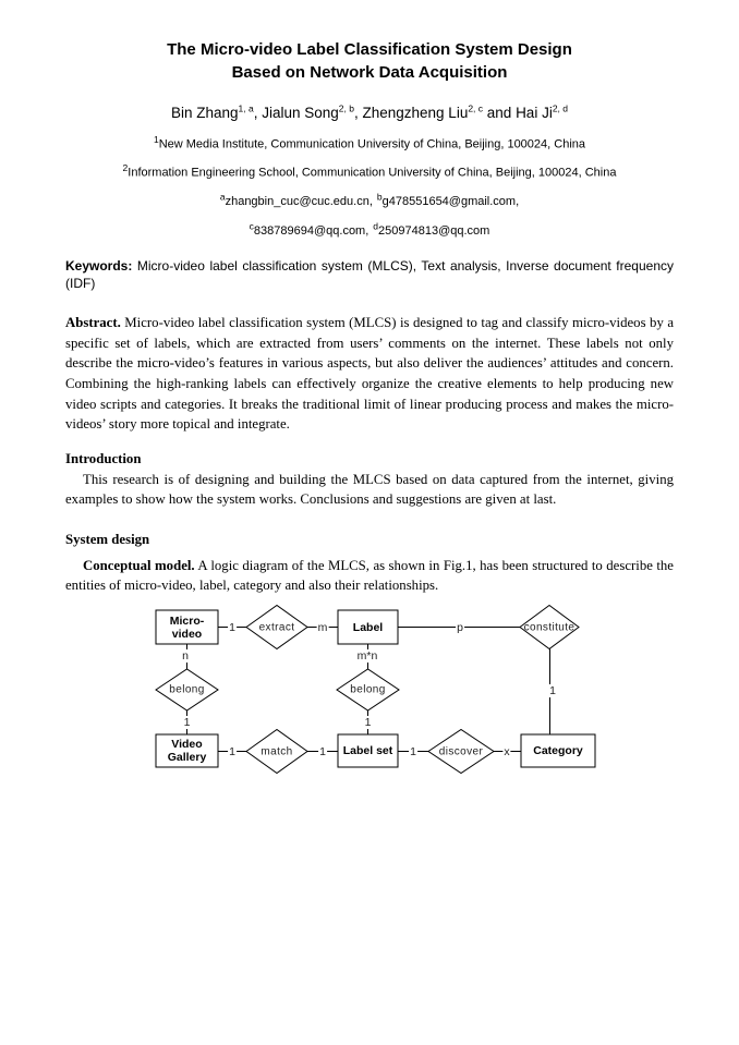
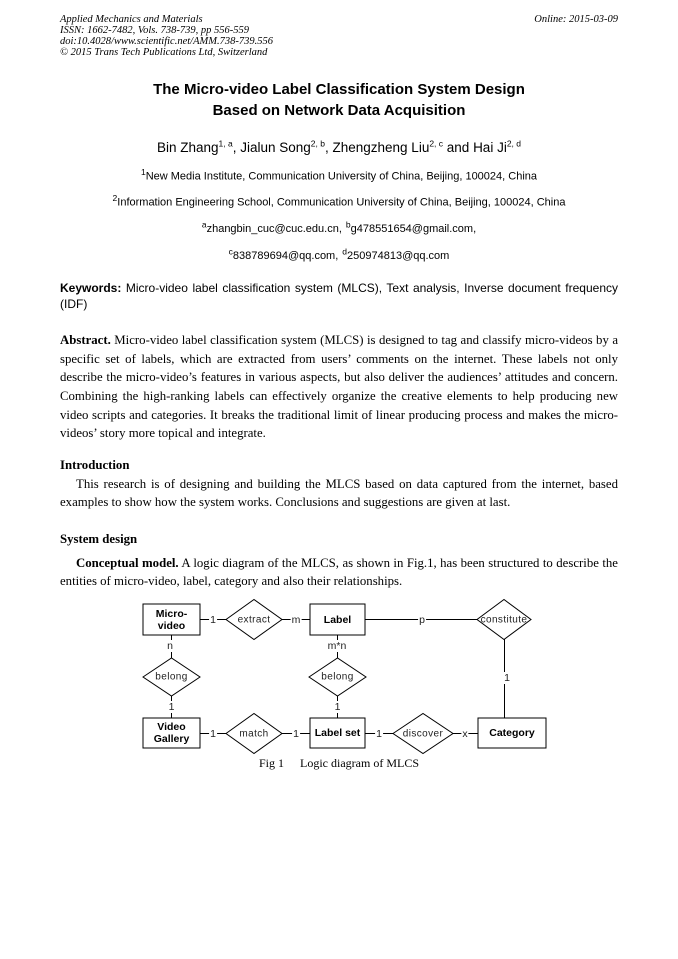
+ Applied Mechanics and Materials
+ ISSN: 1662-7482, Vols. 738-739, pp 556-559
+ doi:10.4028/www.scientific.net/AMM.738-739.556
+ © 2015 Trans Tech Publications Ltd, Switzerland
+ Online: 2015-03-09
  The Micro-video Label Classification System Design
  Based on Network Data Acquisition
  Bin Zhang1, a, Jialun Song2, b, Zhengzheng Liu2, c and Hai Ji2, d
  1New Media Institute, Communication University of China, Beijing, 100024, China
  2Information Engineering School, Communication University of China, Beijing, 100024, China
  azhangbin_cuc@cuc.edu.cn, bg478551654@gmail.com,
  c838789694@qq.com, d250974813@qq.com
  Keywords: Micro-video label classification system (MLCS), Text analysis, Inverse document frequency (IDF)
  Abstract. Micro-video label classification system (MLCS) is designed to tag and classify micro-videos by a specific set of labels, which are extracted from users’ comments on the internet. These labels not only describe the micro-video’s features in various aspects, but also deliver the audiences’ attitudes and concern. Combining the high-ranking labels can effectively organize the creative elements to help producing new video scripts and categories. It breaks the traditional limit of linear producing process and makes the micro-videos’ story more topical and integrate.
  Introduction
- This research is of designing and building the MLCS based on data captured from the internet, giving examples to show how the system works. Conclusions and suggestions are given at last.
+ This research is of designing and building the MLCS based on data captured from the internet, based examples to show how the system works. Conclusions and suggestions are given at last.
  System design
  Conceptual model. A logic diagram of the MLCS, as shown in Fig.1, has been structured to describe the entities of micro-video, label, category and also their relationships.
  Micro-
  video
  Label
  Video
  Gallery
  Label set
  Category
  extract
  constitute
  belong
  belong
  match
  discover
  1
  m
  p
  n
  m*n
  1
  1
  1
  1
  1
  1
  x
+ Fig 1 Logic diagram of MLCS
